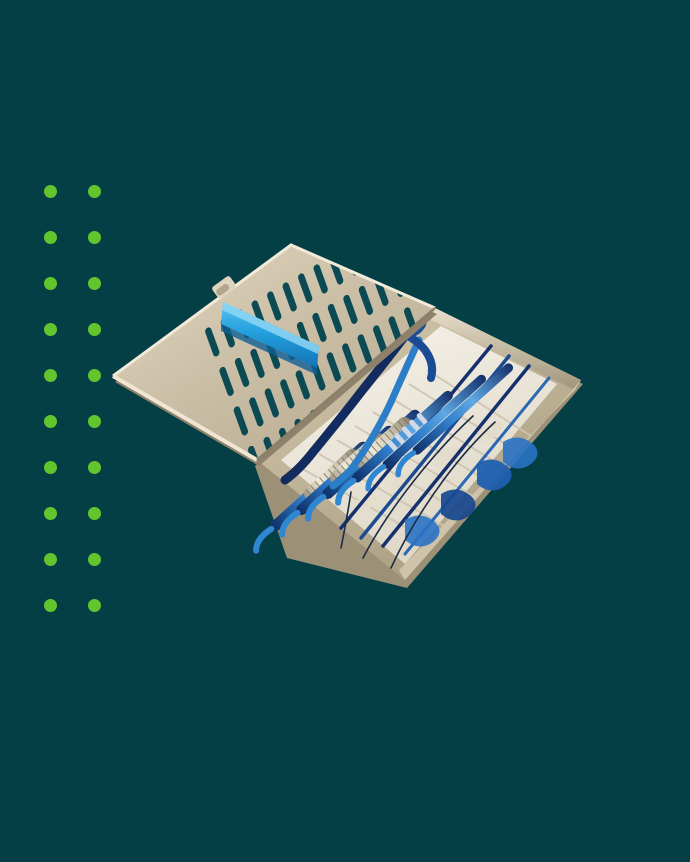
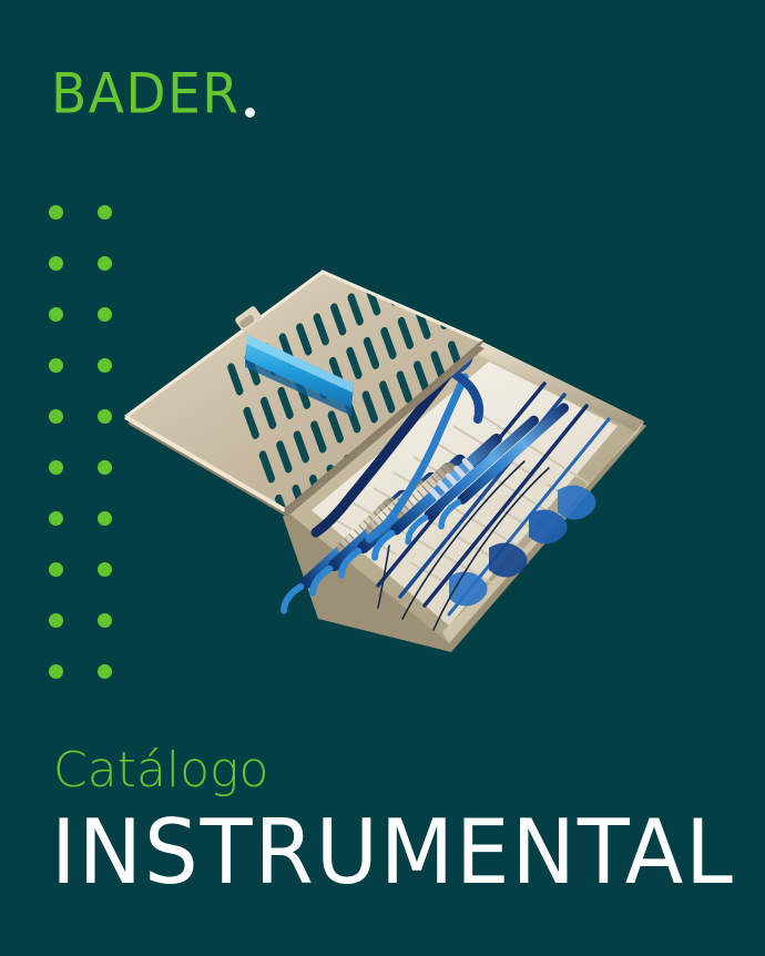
+ BADER
+ Catálogo
+ INSTRUMENTAL
